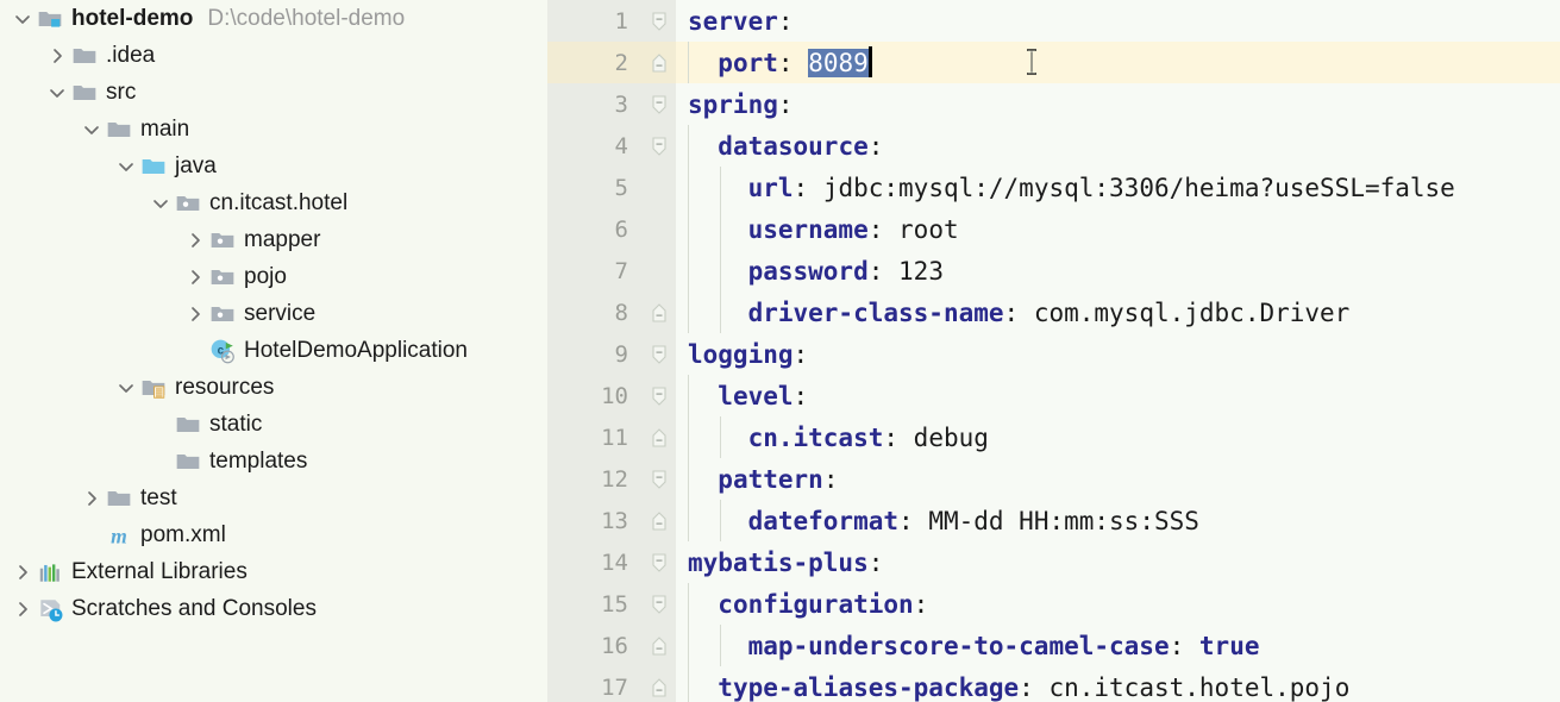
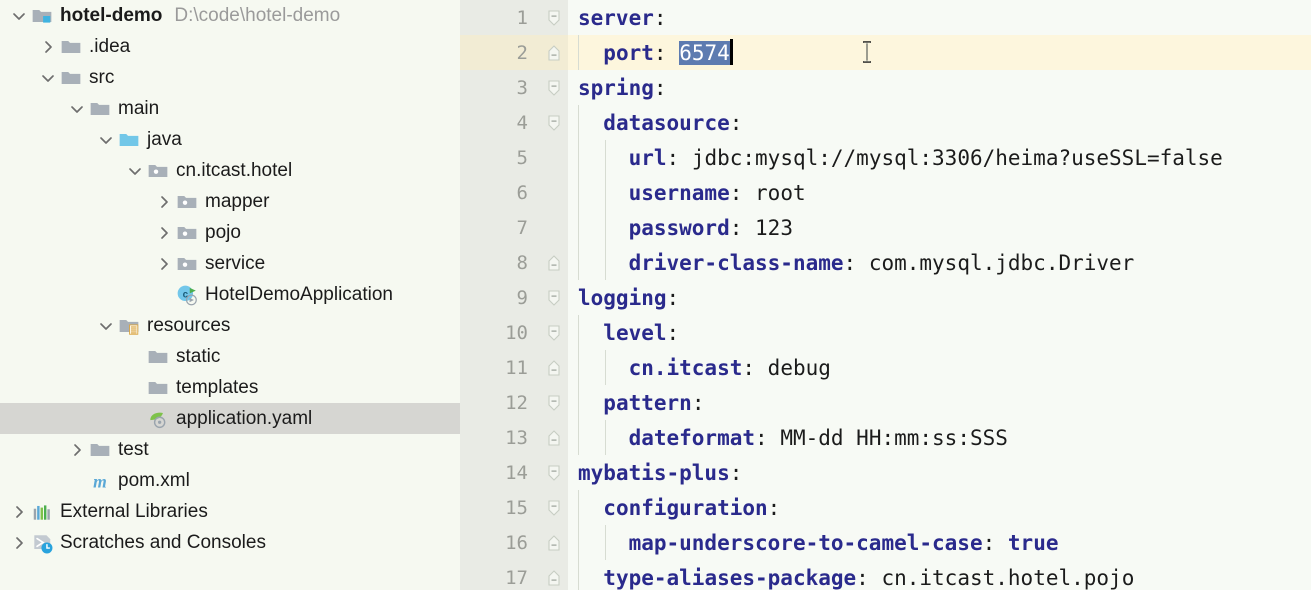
  hotel-demo
  D:\code\hotel-demo
  .idea
  src
  main
  java
  cn.itcast.hotel
  mapper
  pojo
  service
  c
  HotelDemoApplication
  resources
  static
  templates
+ application.yaml
  test
  m
  pom.xml
  External Libraries
  Scratches and Consoles
  1
  server
  :
  2
  port
  :
- 8089
+ 6574
  3
  spring
  :
  4
  datasource
  :
  5
  url
  :
  jdbc:mysql://mysql:3306/heima?useSSL=false
  6
  username
  :
  root
  7
  password
  :
  123
  8
  driver-class-name
  :
  com.mysql.jdbc.Driver
  9
  logging
  :
  10
  level
  :
  11
  cn.itcast
  :
  debug
  12
  pattern
  :
  13
  dateformat
  :
  MM-dd HH:mm:ss:SSS
  14
  mybatis-plus
  :
  15
  configuration
  :
  16
  map-underscore-to-camel-case
  :
  true
  17
  type-aliases-package
  :
  cn.itcast.hotel.pojo
